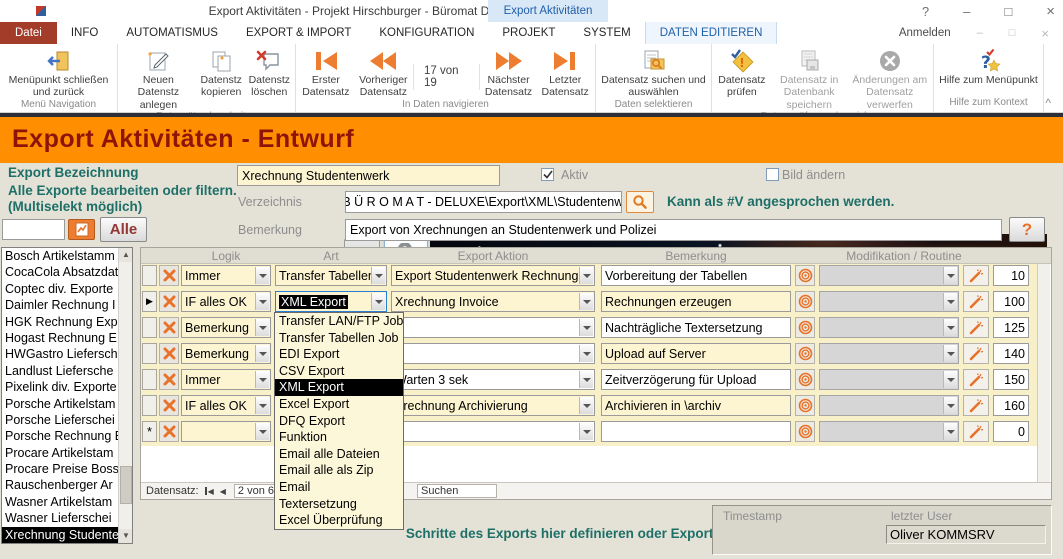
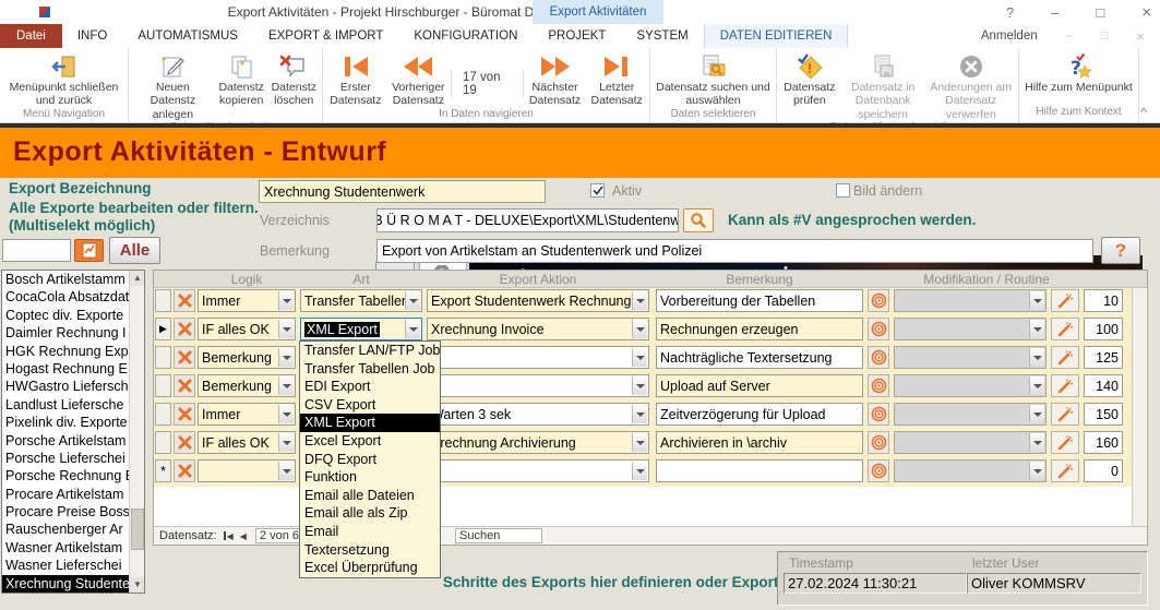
  Export Aktivitäten - Projekt Hirschburger - Büromat D
  Export Aktivitäten
  ?
  –
  □
  ×
  Datei
  INFO
  AUTOMATISMUS
  EXPORT & IMPORT
  KONFIGURATION
  PROJEKT
  SYSTEM
  DATEN EDITIEREN
  Anmelden
  –
  □
  ×
  Menüpunkt schließen und zurück
  Menü Navigation
  Neuen Datenstz anlegen
  Datenstz kopieren
  Datenstz löschen
  Erster Datensatz
  Vorheriger Datensatz
  17 von 19
  Nächster Datensatz
  Letzter Datensatz
  In Daten navigieren
  Datensatz suchen und auswählen
  Daten selektieren
  !
  Datensatz prüfen
  Datensatz in Datenbank speichern
  Änderungen am Datensatz verwerfen
  ?
  Hilfe zum Menüpunkt
  Hilfe zum Kontext
  ^
  Export Aktivitäten - Entwurf
  Export Bezeichnung
  Alle Exporte bearbeiten oder filtern. (Multiselekt möglich)
  Alle
  Xrechnung Studentenwerk
  Aktiv
  Bild ändern
  Verzeichnis
  B Ü R O M A T - DELUXE\Export\XML\Studentenw
  Kann als #V angesprochen werden.
  Bemerkung
- Export von Xrechnungen an Studentenwerk und Polizei
+ Export von Artikelstam an Studentenwerk und Polizei
  ?
  Bosch Artikelstamm
  CocaCola Absatzdat
  Coptec div. Exporte
  Daimler Rechnung I
  HGK Rechnung Exp
  Hogast Rechnung E
  HWGastro Liefersch
  Landlust Liefersche
  Pixelink div. Exporte
  Porsche Artikelstam
  Porsche Lieferschei
  Porsche Rechnung
  Procare Artikelstam
  Procare Preise Boss
  Rauschenberger Ar
  Wasner Artikelstam
  Wasner Lieferschei
  Xrechnung Studente
  ▲
  ▼
  Logik
  Art
  Export Aktion
  Bemerkung
  Modifikation / Routine
  Immer
  Transfer Tabelle
  Export Studentenwerk Rechnung
  Vorbereitung der Tabellen
  10
  ▶
  IF alles OK
  XML Export
  Xrechnung Invoice
  Rechnungen erzeugen
  100
  Bemerkung
  Nachträgliche Textersetzung
  125
  Bemerkung
  Upload auf Server
  140
  Immer
  arten 3 sek
  Zeitverzögerung für Upload
  150
  IF alles OK
  rechnung Archivierung
  Archivieren in \archiv
  160
  *
  0
  Datensatz:
  ◀
  ◀
  2 von 6
  Suchen
  Transfer LAN/FTP Job
  Transfer Tabellen Job
  EDI Export
  CSV Export
  XML Export
  Excel Export
  DFQ Export
  Funktion
  Email alle Dateien
  Email alle als Zip
  Email
  Textersetzung
  Excel Überprüfung
  Schritte des Exports hier definieren oder Expor
  Timestamp
+ 27.02.2024 11:30:21
  letzter User
  Oliver KOMMSRV
